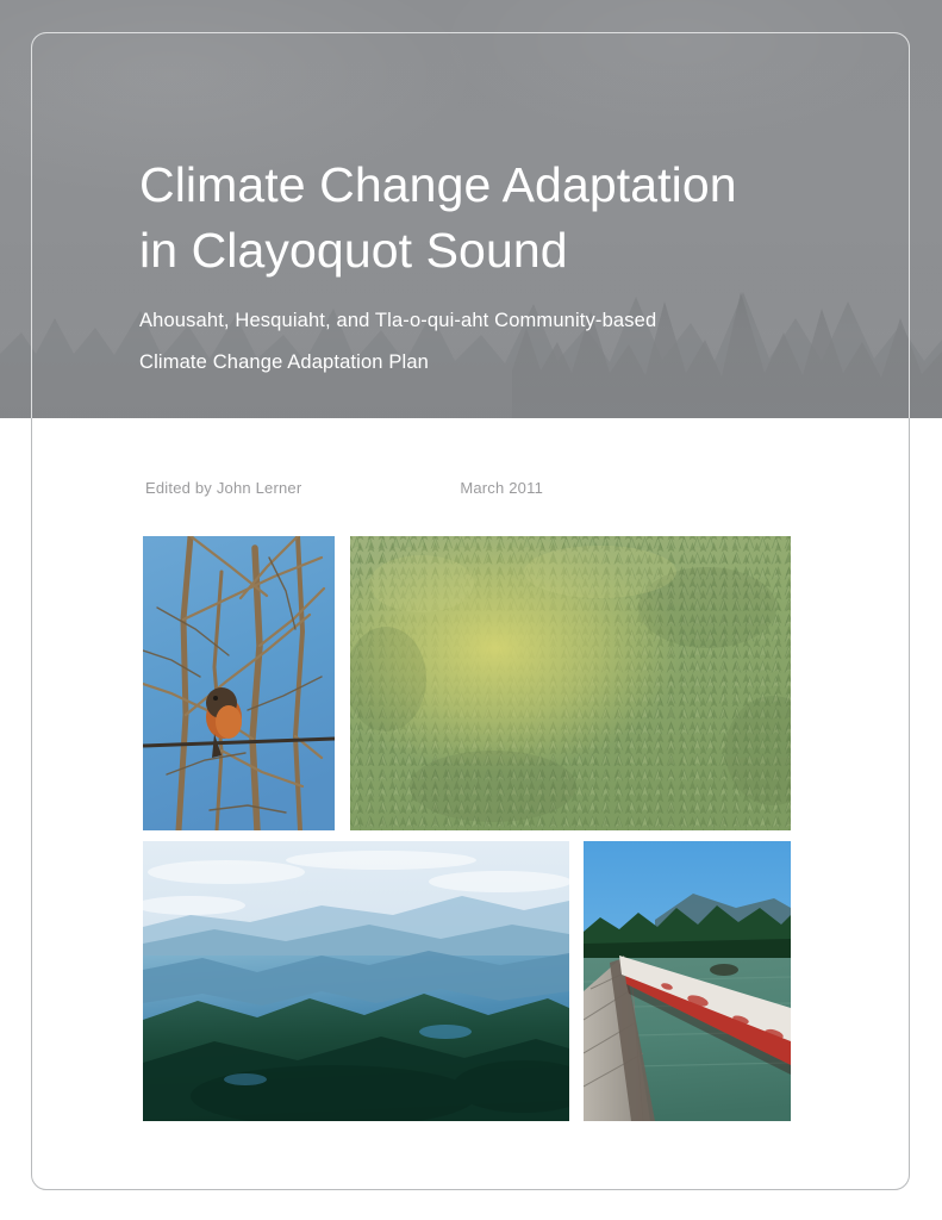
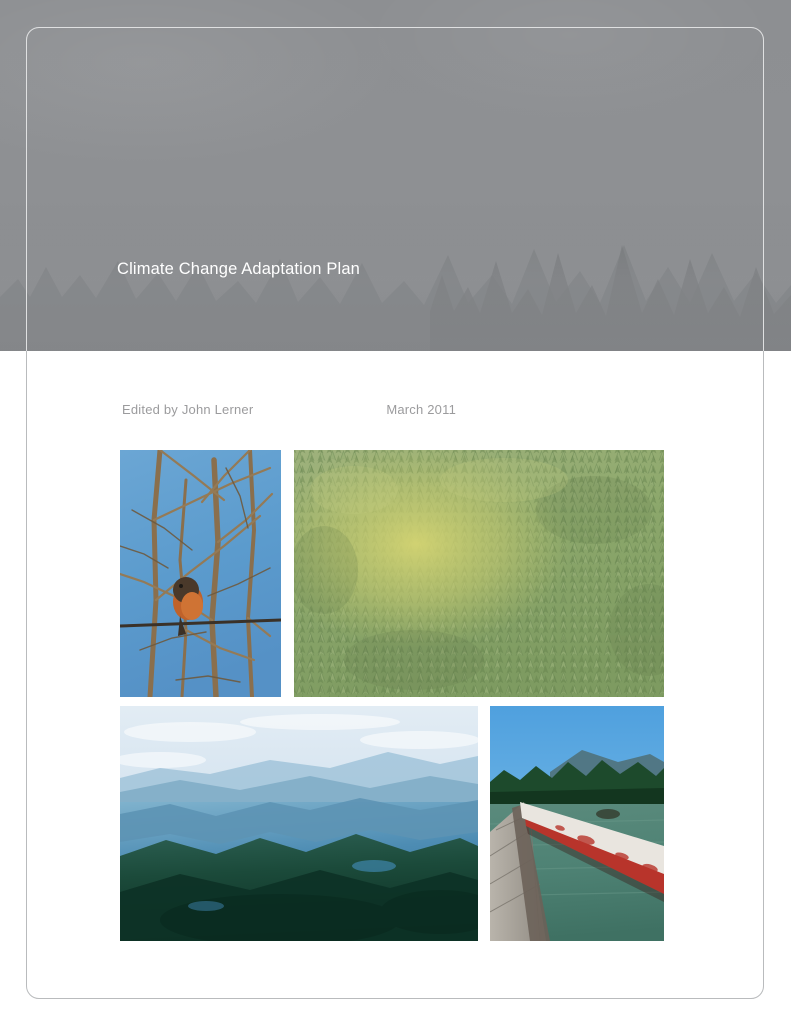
- Climate Change Adaptation
- in Clayoquot Sound
- Ahousaht, Hesquiaht, and Tla-o-qui-aht Community-based
  Climate Change Adaptation Plan
  Edited by John Lerner
  March 2011
